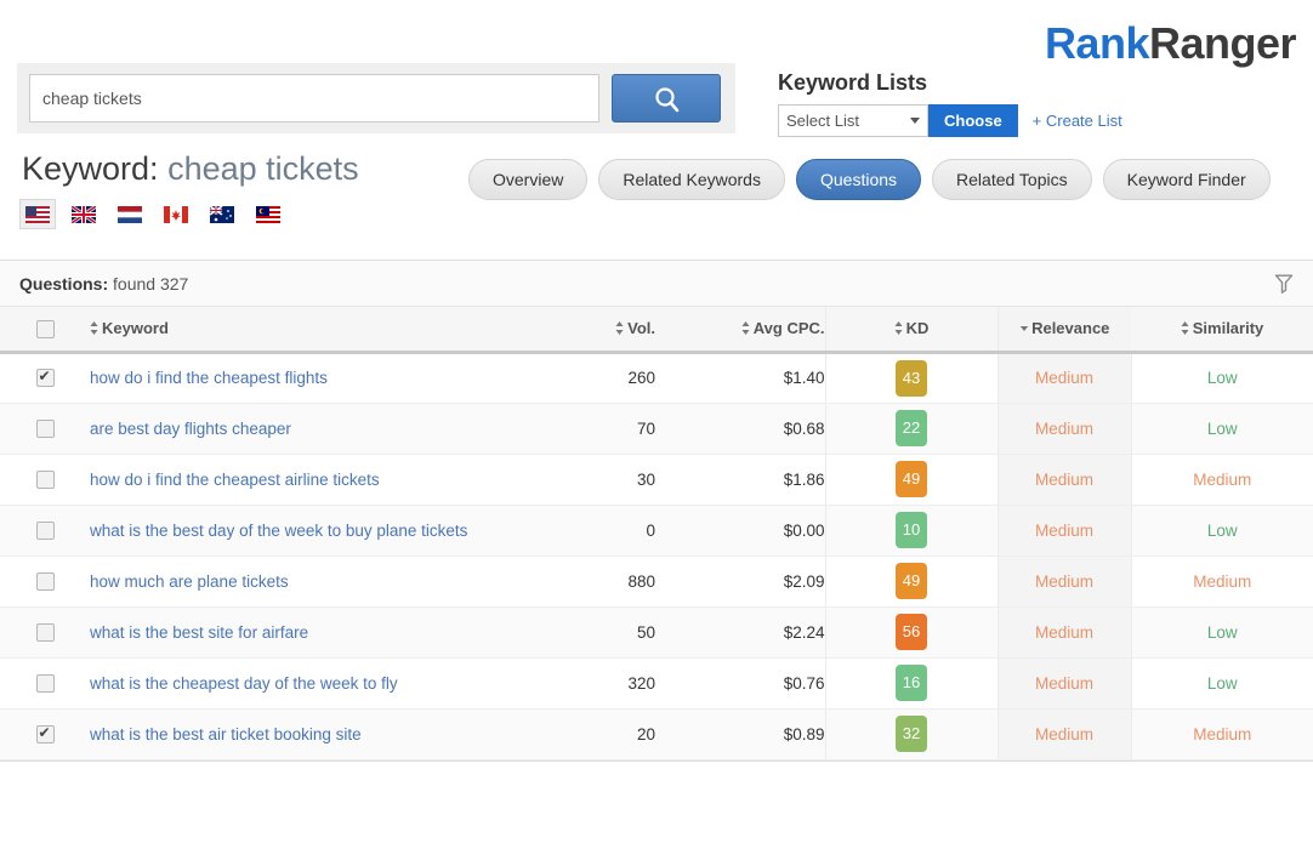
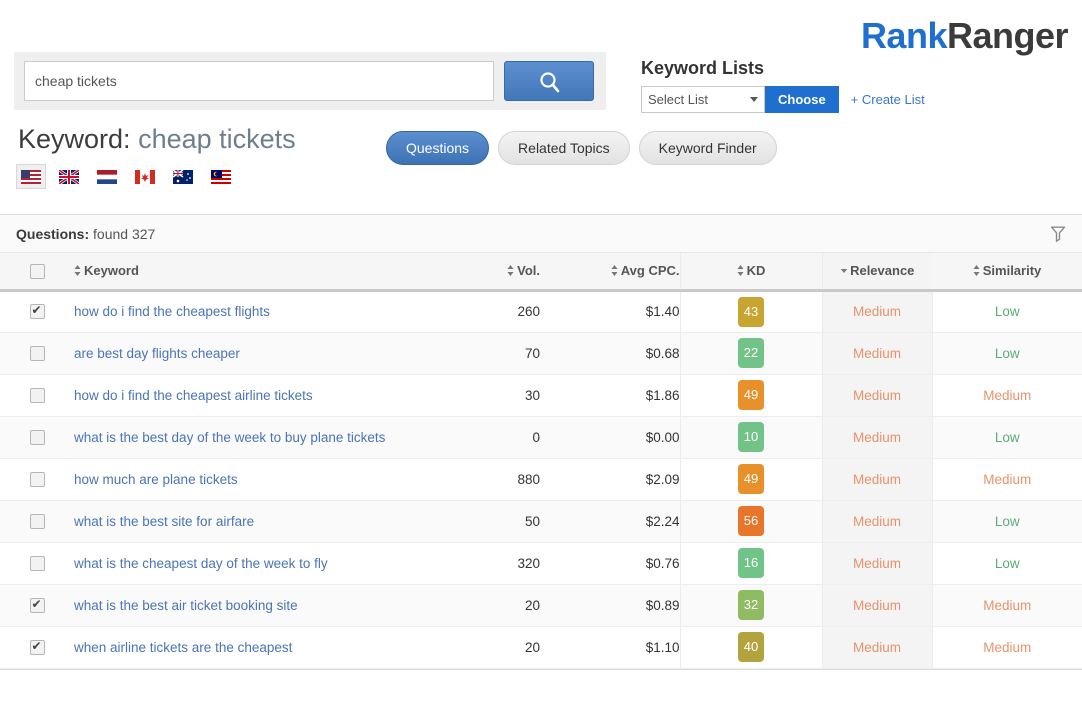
  RankRanger
  cheap tickets
  Keyword Lists
  Select List
  Choose
  + Create List
  Keyword: cheap tickets
- Overview
- Related Keywords
  Questions
  Related Topics
  Keyword Finder
  Questions: found 327
  	Keyword	Vol.	Avg CPC.	KD	Relevance	Similarity
  	how do i find the cheapest flights	260	$1.40	43	Medium	Low
  	are best day flights cheaper	70	$0.68	22	Medium	Low
  	how do i find the cheapest airline tickets	30	$1.86	49	Medium	Medium
  	what is the best day of the week to buy plane tickets	0	$0.00	10	Medium	Low
  	how much are plane tickets	880	$2.09	49	Medium	Medium
  	what is the best site for airfare	50	$2.24	56	Medium	Low
  	what is the cheapest day of the week to fly	320	$0.76	16	Medium	Low
  	what is the best air ticket booking site	20	$0.89	32	Medium	Medium
+ 	when airline tickets are the cheapest	20	$1.10	40	Medium	Medium
